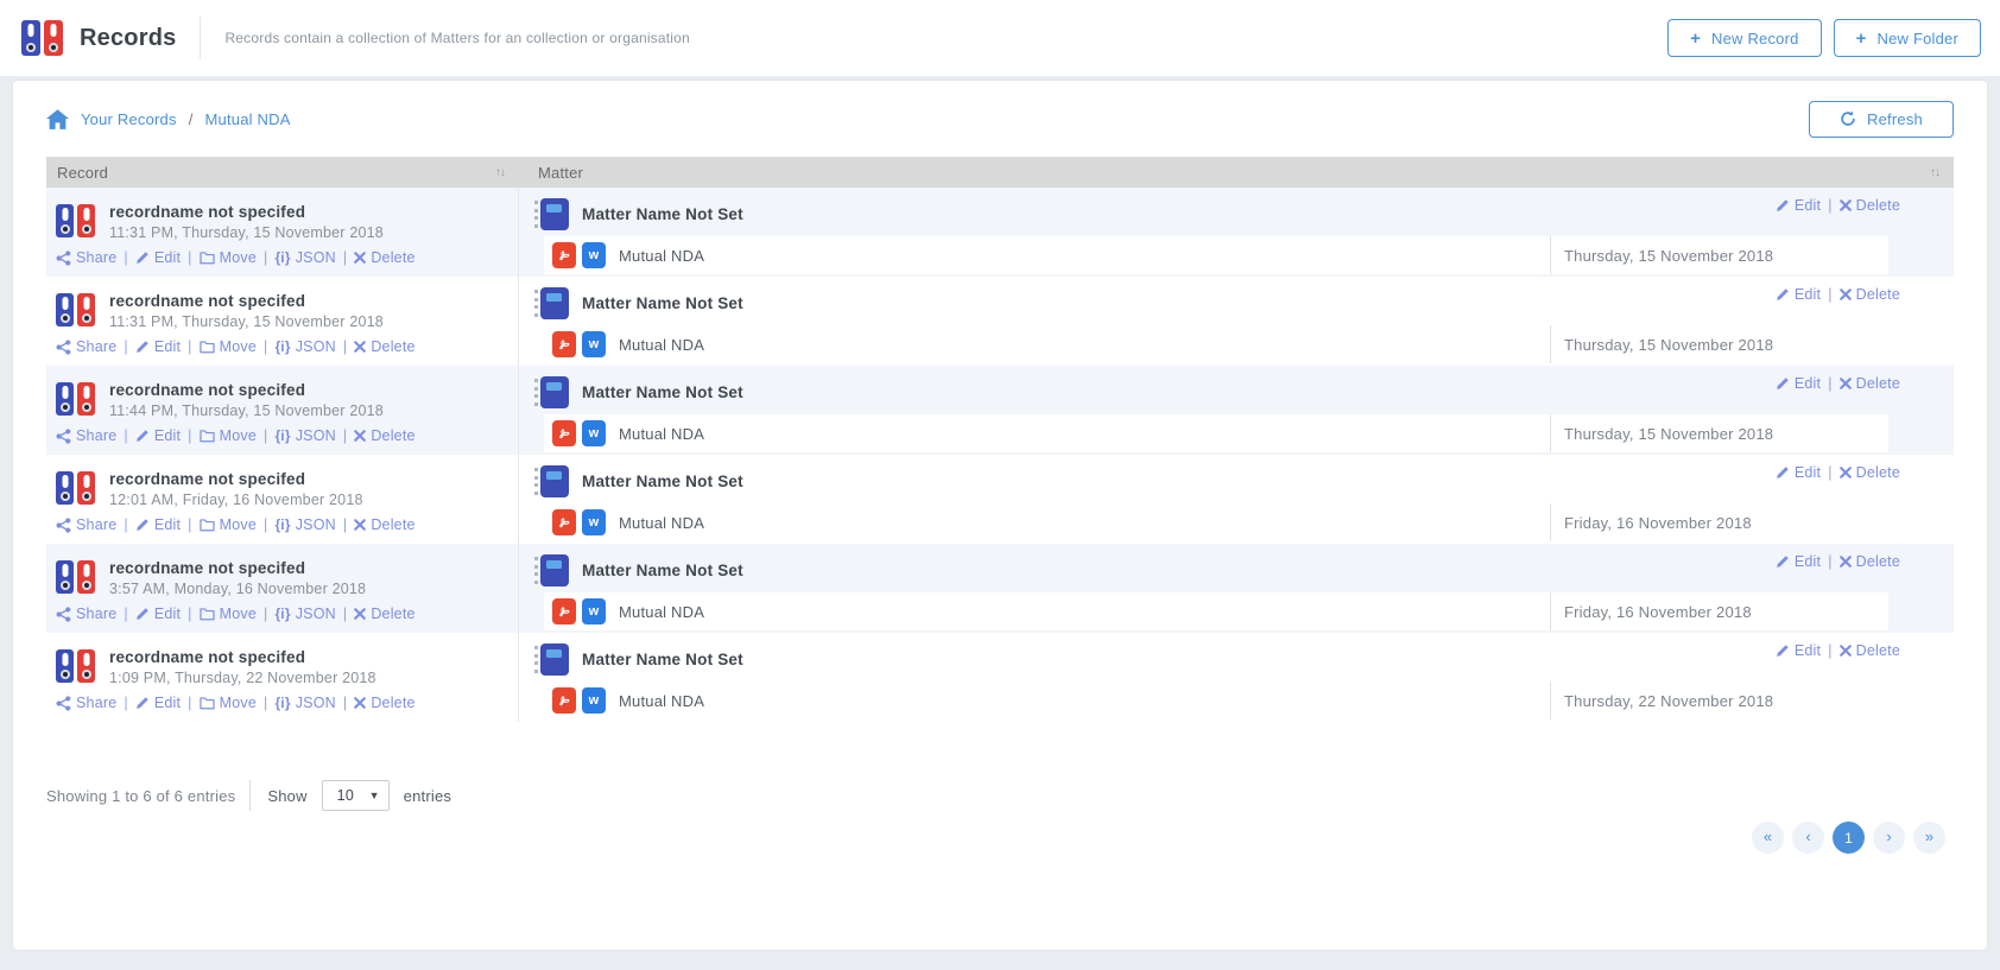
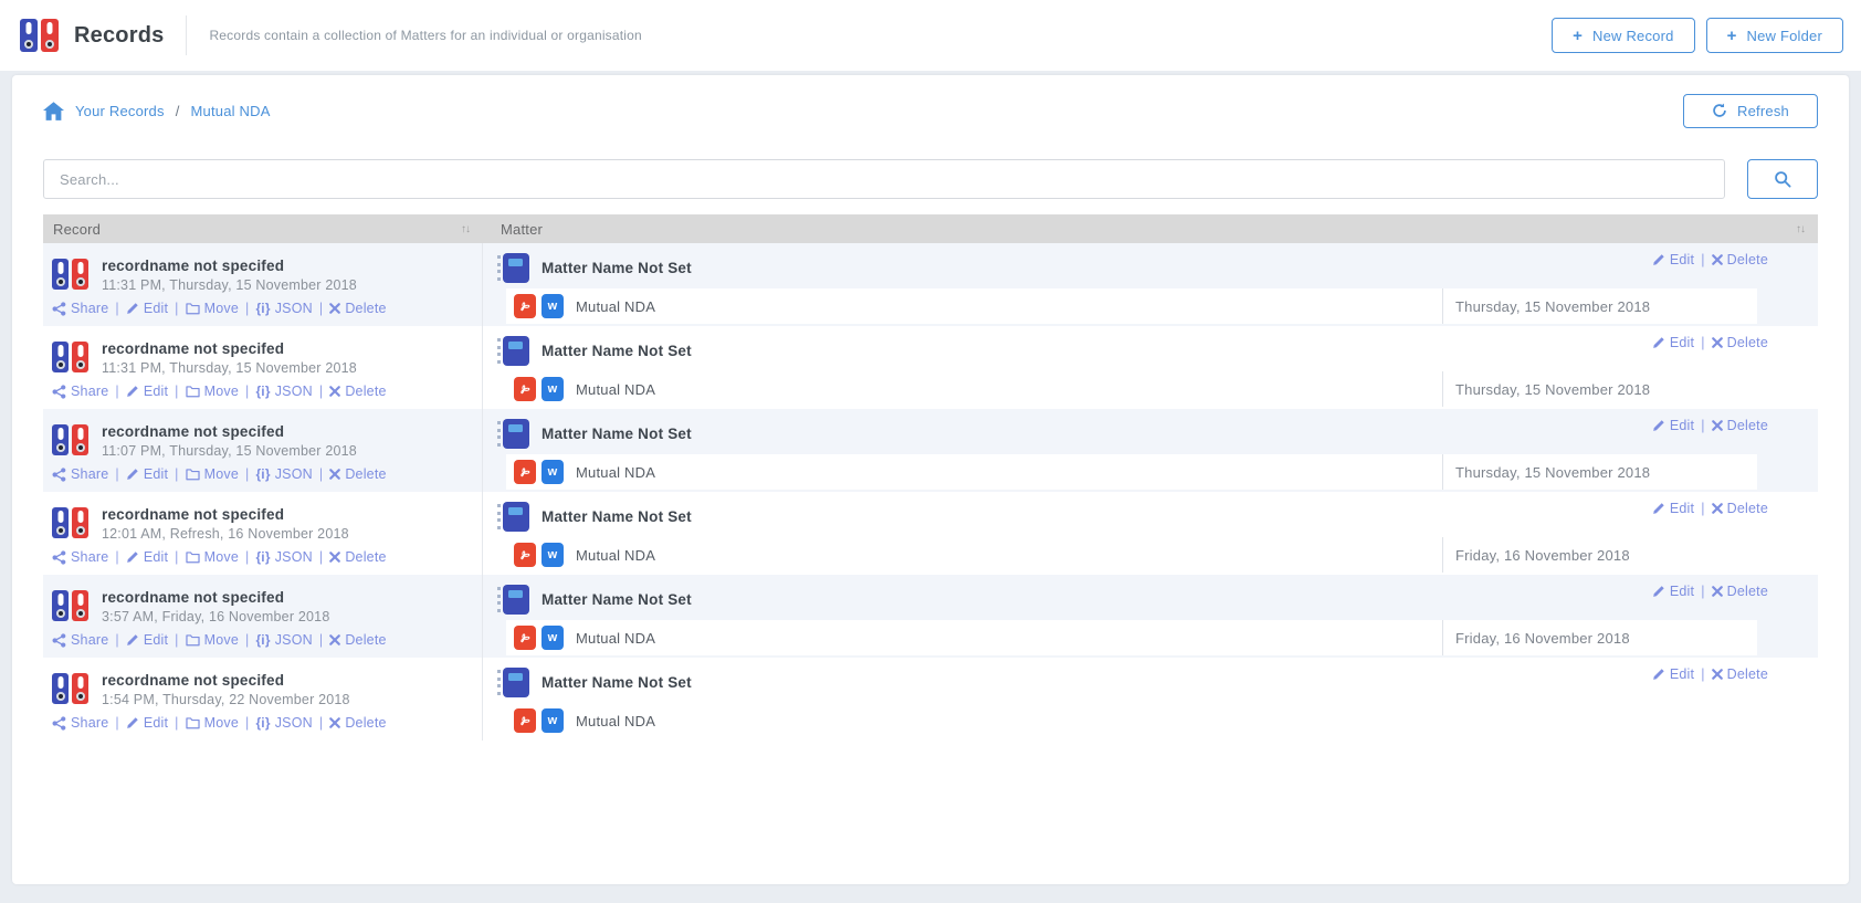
  Records
- Records contain a collection of Matters for an collection or organisation
+ Records contain a collection of Matters for an individual or organisation
  +
  New Record
  +
  New Folder
  Your Records
  /
  Mutual NDA
  Refresh
+ Search...
  Record
  ↑↓
  Matter
  ↑↓
  recordname not specifed
  11:31 PM, Thursday, 15 November 2018
  Share
  |
  Edit
  |
  Move
  |
  {i}
  JSON
  |
  Delete
  Edit
  |
  Delete
  Matter Name Not Set
  w
  Mutual NDA
  Thursday, 15 November 2018
  recordname not specifed
  11:31 PM, Thursday, 15 November 2018
  Share
  |
  Edit
  |
  Move
  |
  {i}
  JSON
  |
  Delete
  Edit
  |
  Delete
  Matter Name Not Set
  w
  Mutual NDA
  Thursday, 15 November 2018
  recordname not specifed
- 11:44 PM, Thursday, 15 November 2018
+ 11:07 PM, Thursday, 15 November 2018
  Share
  |
  Edit
  |
  Move
  |
  {i}
  JSON
  |
  Delete
  Edit
  |
  Delete
  Matter Name Not Set
  w
  Mutual NDA
  Thursday, 15 November 2018
  recordname not specifed
- 12:01 AM, Friday, 16 November 2018
+ 12:01 AM, Refresh, 16 November 2018
  Share
  |
  Edit
  |
  Move
  |
  {i}
  JSON
  |
  Delete
  Edit
  |
  Delete
  Matter Name Not Set
  w
  Mutual NDA
  Friday, 16 November 2018
  recordname not specifed
- 3:57 AM, Monday, 16 November 2018
+ 3:57 AM, Friday, 16 November 2018
  Share
  |
  Edit
  |
  Move
  |
  {i}
  JSON
  |
  Delete
  Edit
  |
  Delete
  Matter Name Not Set
  w
  Mutual NDA
  Friday, 16 November 2018
  recordname not specifed
- 1:09 PM, Thursday, 22 November 2018
+ 1:54 PM, Thursday, 22 November 2018
  Share
  |
  Edit
  |
  Move
  |
  {i}
  JSON
  |
  Delete
  Edit
  |
  Delete
  Matter Name Not Set
  w
  Mutual NDA
- Thursday, 22 November 2018
- Showing 1 to 6 of 6 entries
- Show
- 10
- ▼
- entries
- «
- ‹
- 1
- ›
- »
